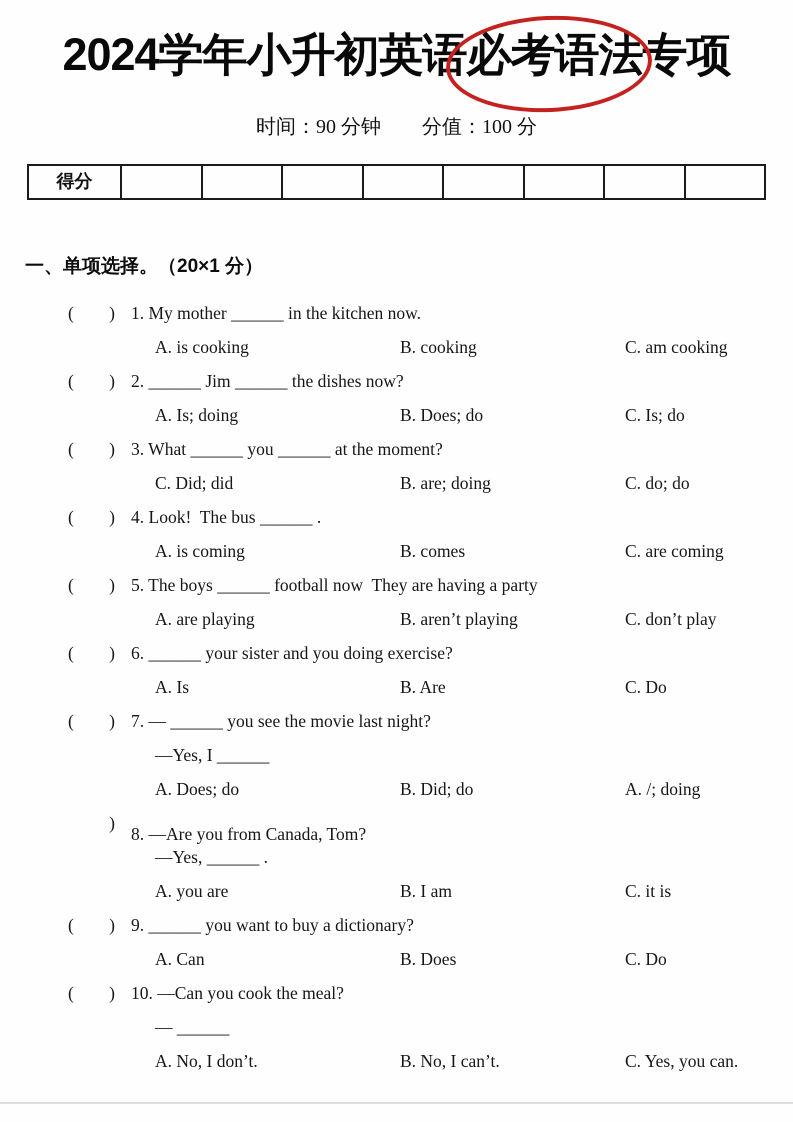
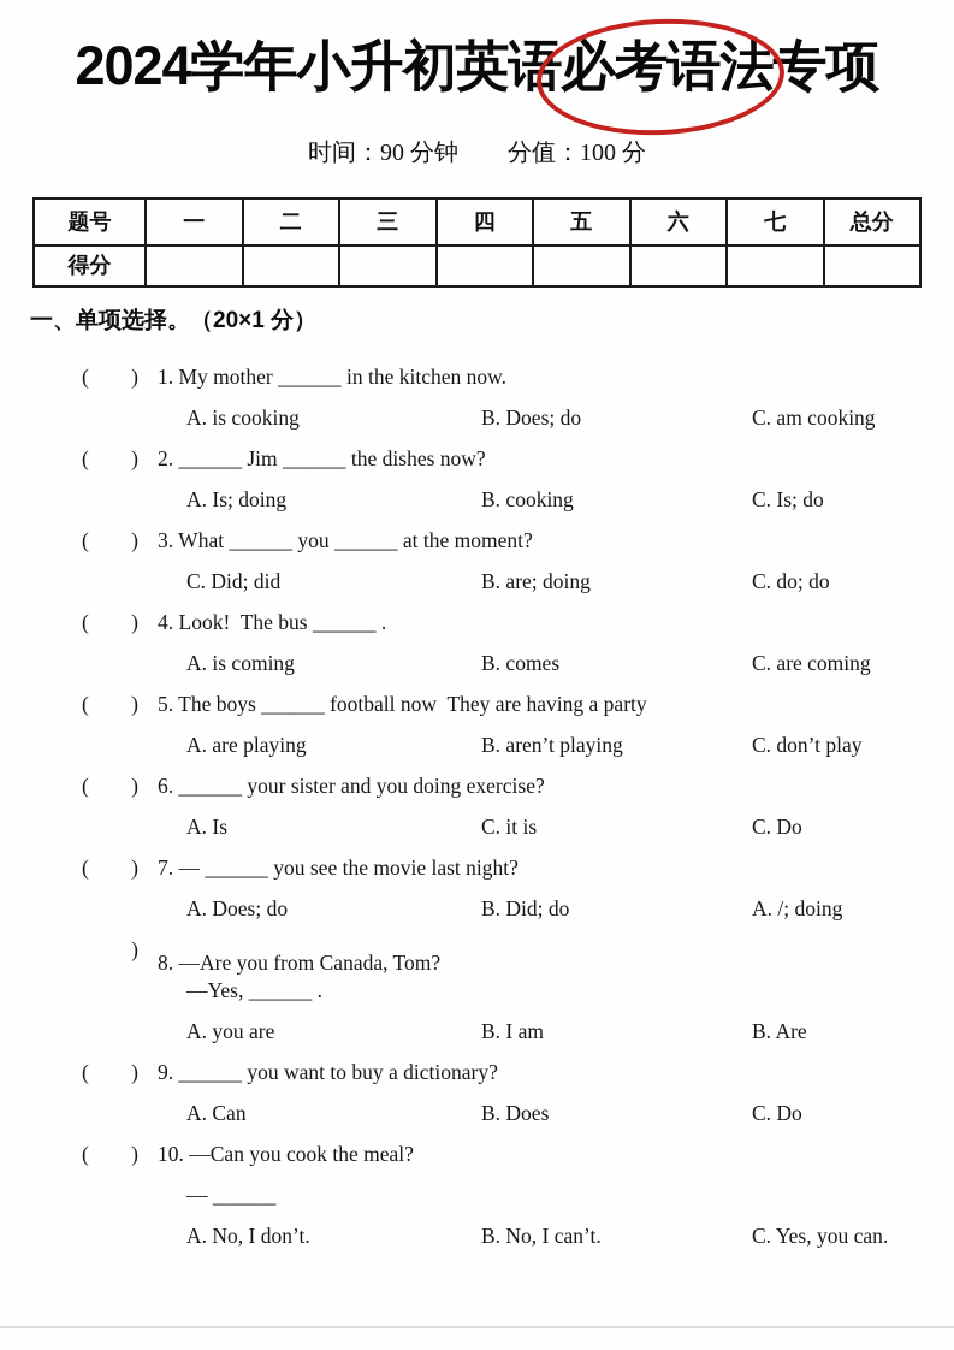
  2024学年小升初英语必考语法专项
  时间：90 分钟 分值：100 分
+ 题号	一	二	三	四	五	六	七	总分
  得分
  一、单项选择。（20×1 分）
  (
  )
  1. My mother ______ in the kitchen now.
  A. is cooking
- B. cooking
+ B. Does; do
  C. am cooking
  (
  )
  2. ______ Jim ______ the dishes now?
  A. Is; doing
- B. Does; do
+ B. cooking
  C. Is; do
  (
  )
  3. What ______ you ______ at the moment?
  C. Did; did
  B. are; doing
  C. do; do
  (
  )
  4. Look! The bus ______ .
  A. is coming
  B. comes
  C. are coming
  (
  )
  5. The boys ______ football now They are having a party
  A. are playing
  B. aren’t playing
  C. don’t play
  (
  )
  6. ______ your sister and you doing exercise?
  A. Is
- B. Are
+ C. it is
  C. Do
  (
  )
  7. — ______ you see the movie last night?
- —Yes, I ______
  A. Does; do
  B. Did; do
  A. /; doing
  )
  8. —Are you from Canada, Tom?
  —Yes, ______ .
  A. you are
  B. I am
- C. it is
+ B. Are
  (
  )
  9. ______ you want to buy a dictionary?
  A. Can
  B. Does
  C. Do
  (
  )
  10. —Can you cook the meal?
  — ______
  A. No, I don’t.
  B. No, I can’t.
  C. Yes, you can.
